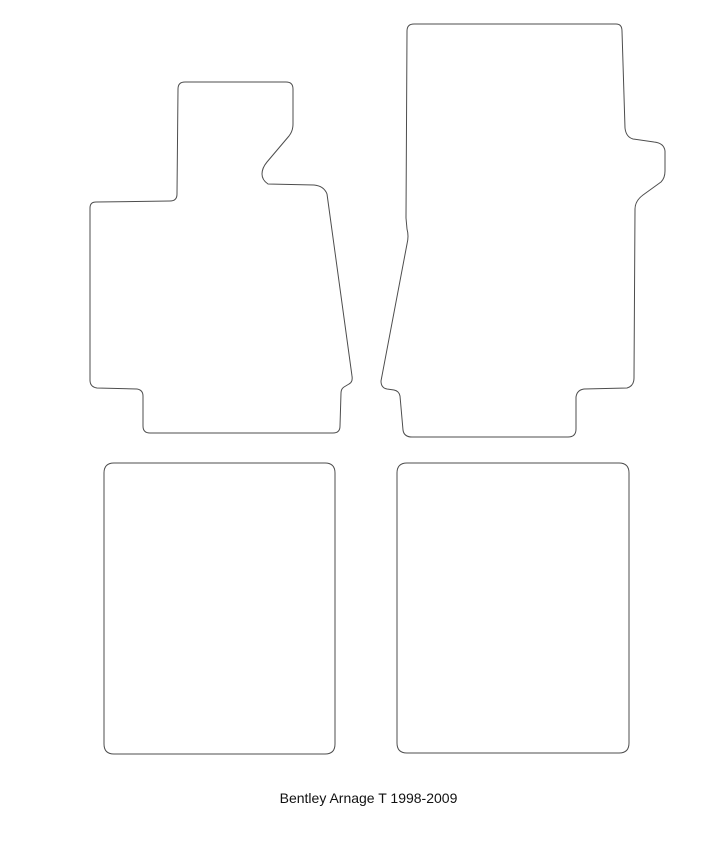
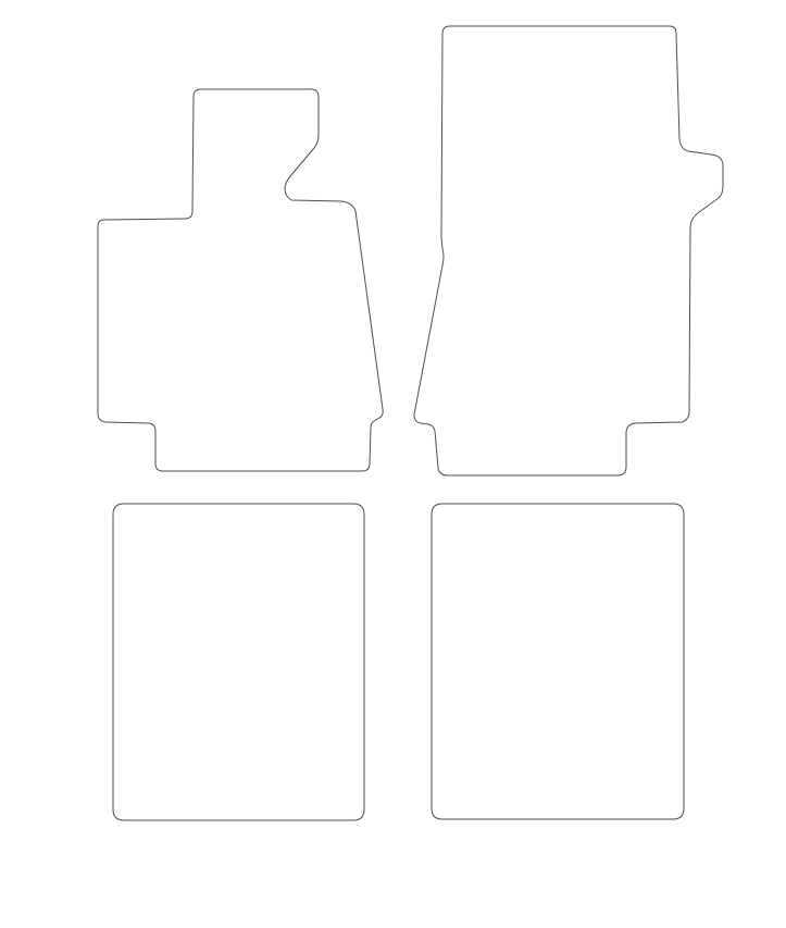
- Bentley Arnage T 1998-2009
